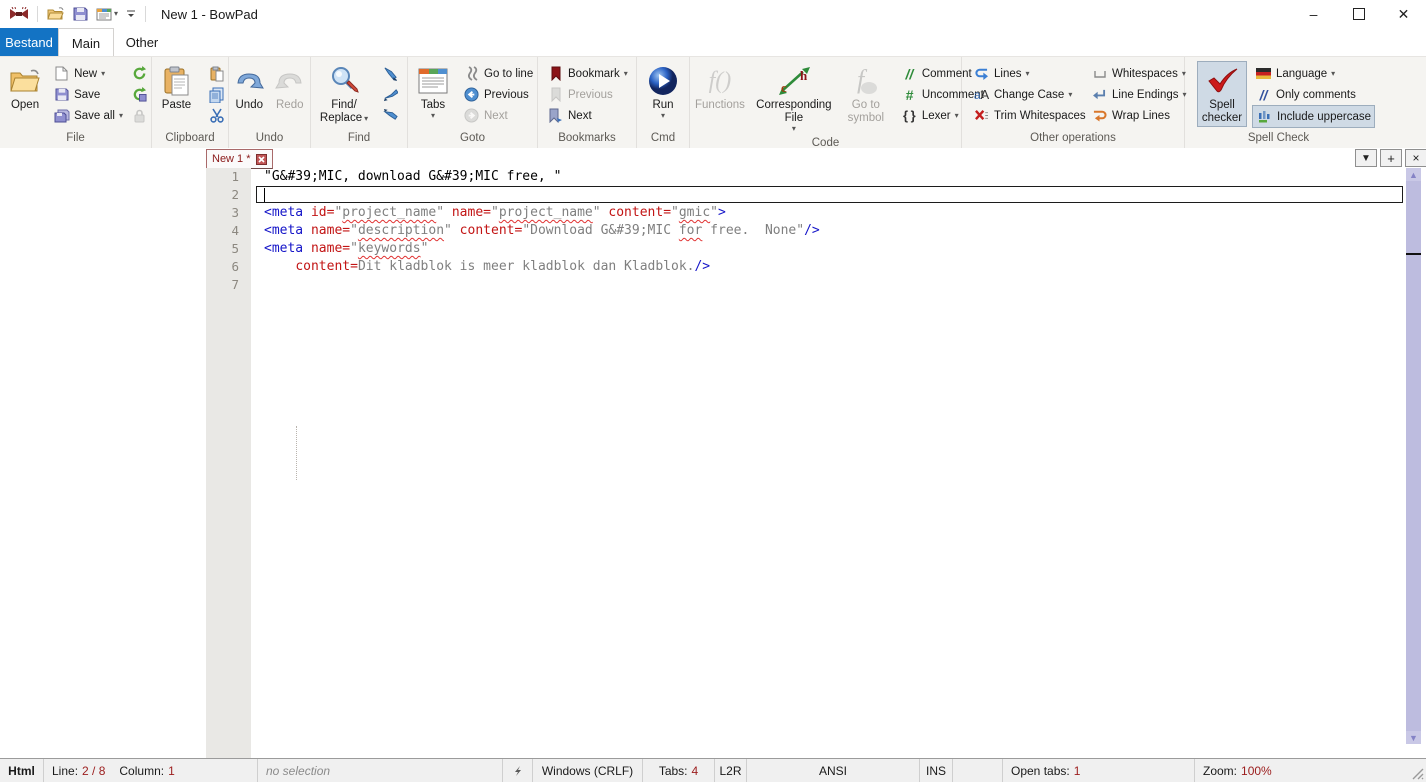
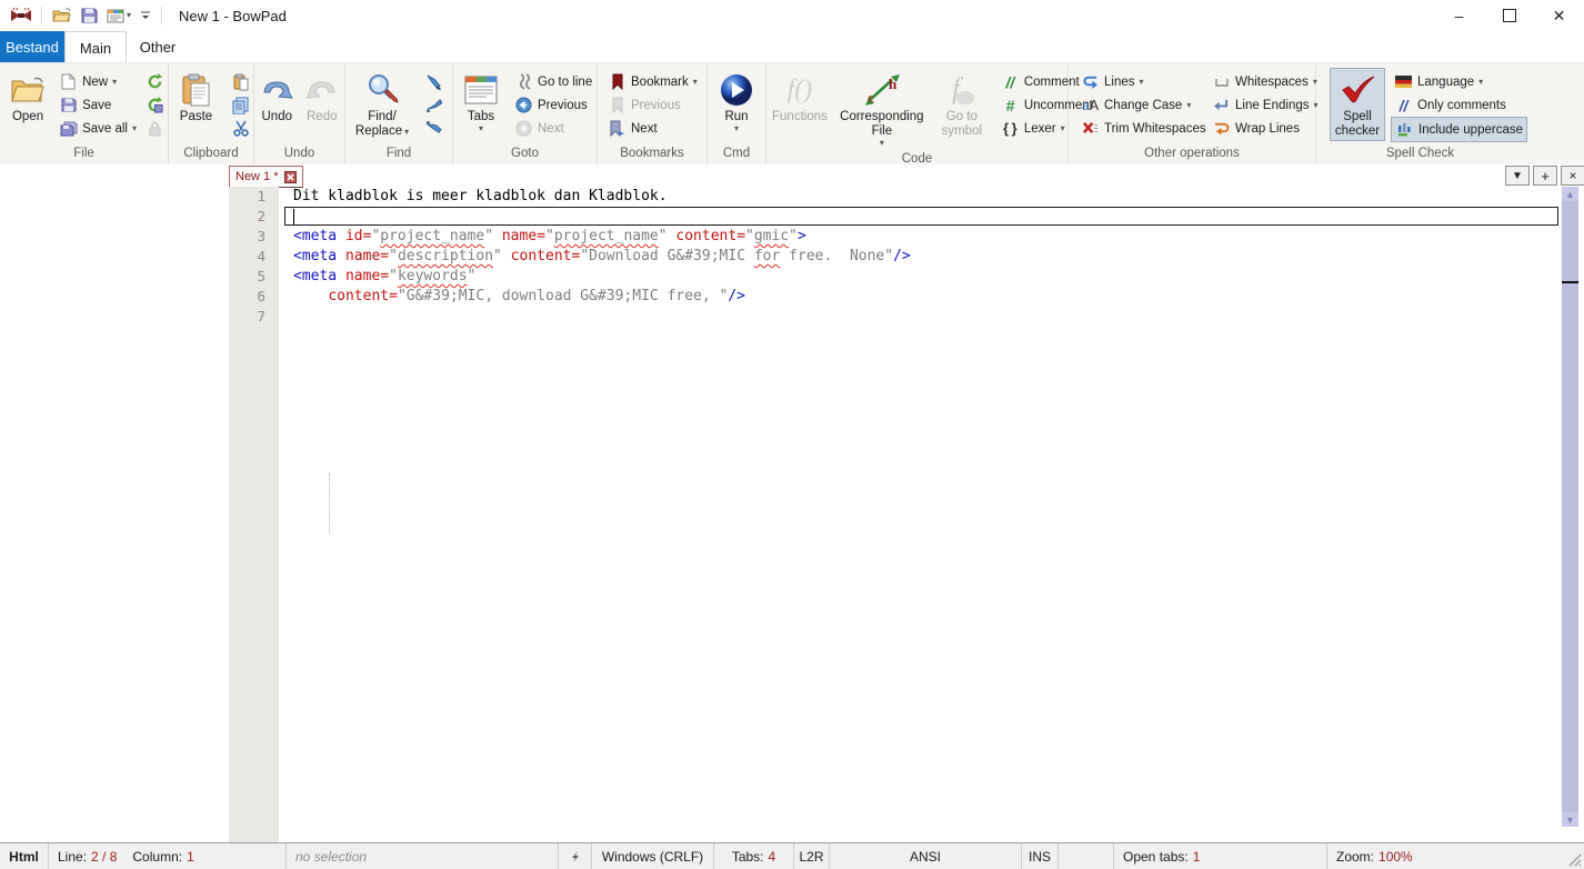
  ▾
  New 1 - BowPad
  –
  ✕
  Bestand
  Main
  Other
  Open
  New
  ▾
  Save
  Save all
  ▾
  File
  Paste
  Clipboard
  Undo
  Redo
  Undo
  Find/
  Replace
  ▾
  Find
  Tabs
  ▾
  Go to line
  Previous
  Next
  Goto
  Bookmark
  ▾
  Previous
  Next
  Bookmarks
  Run
  ▾
  Cmd
  f()
  Functions
  h
  c
  Corresponding File
  ▾
  f
  Go to symbol
  //
  Comment
  #
  Uncomment
  { }
  Lexer
  ▾
  Code
  Lines
  ▾
  aA
  Change Case
  ▾
  Trim Whitespaces
  Whitespaces
  ▾
  Line Endings
  ▾
  Wrap Lines
  Other operations
  Spell checker
  Language
  ▾
  //
  Only comments
  Include uppercase
  Spell Check
  New 1 *
  ▼
  +
  ×
  1
- "G&#39;MIC, download G&#39;MIC free, "
+ Dit kladblok is meer kladblok dan Kladblok.
  2
  3
  <meta id="project_name" name="project_name" content="gmic">
  4
  <meta name="description" content="Download G&#39;MIC for free. None"/>
  5
  <meta name="keywords"
  6
- content=Dit kladblok is meer kladblok dan Kladblok./>
+ content="G&#39;MIC, download G&#39;MIC free, "/>
  7
  ▲
  ▼
  Html
  Line:
  2 / 8
  Column:
  1
  no selection
  Windows (CRLF)
  Tabs:
  4
  L2R
  ANSI
  INS
  Open tabs:
  1
  Zoom:
  100%
